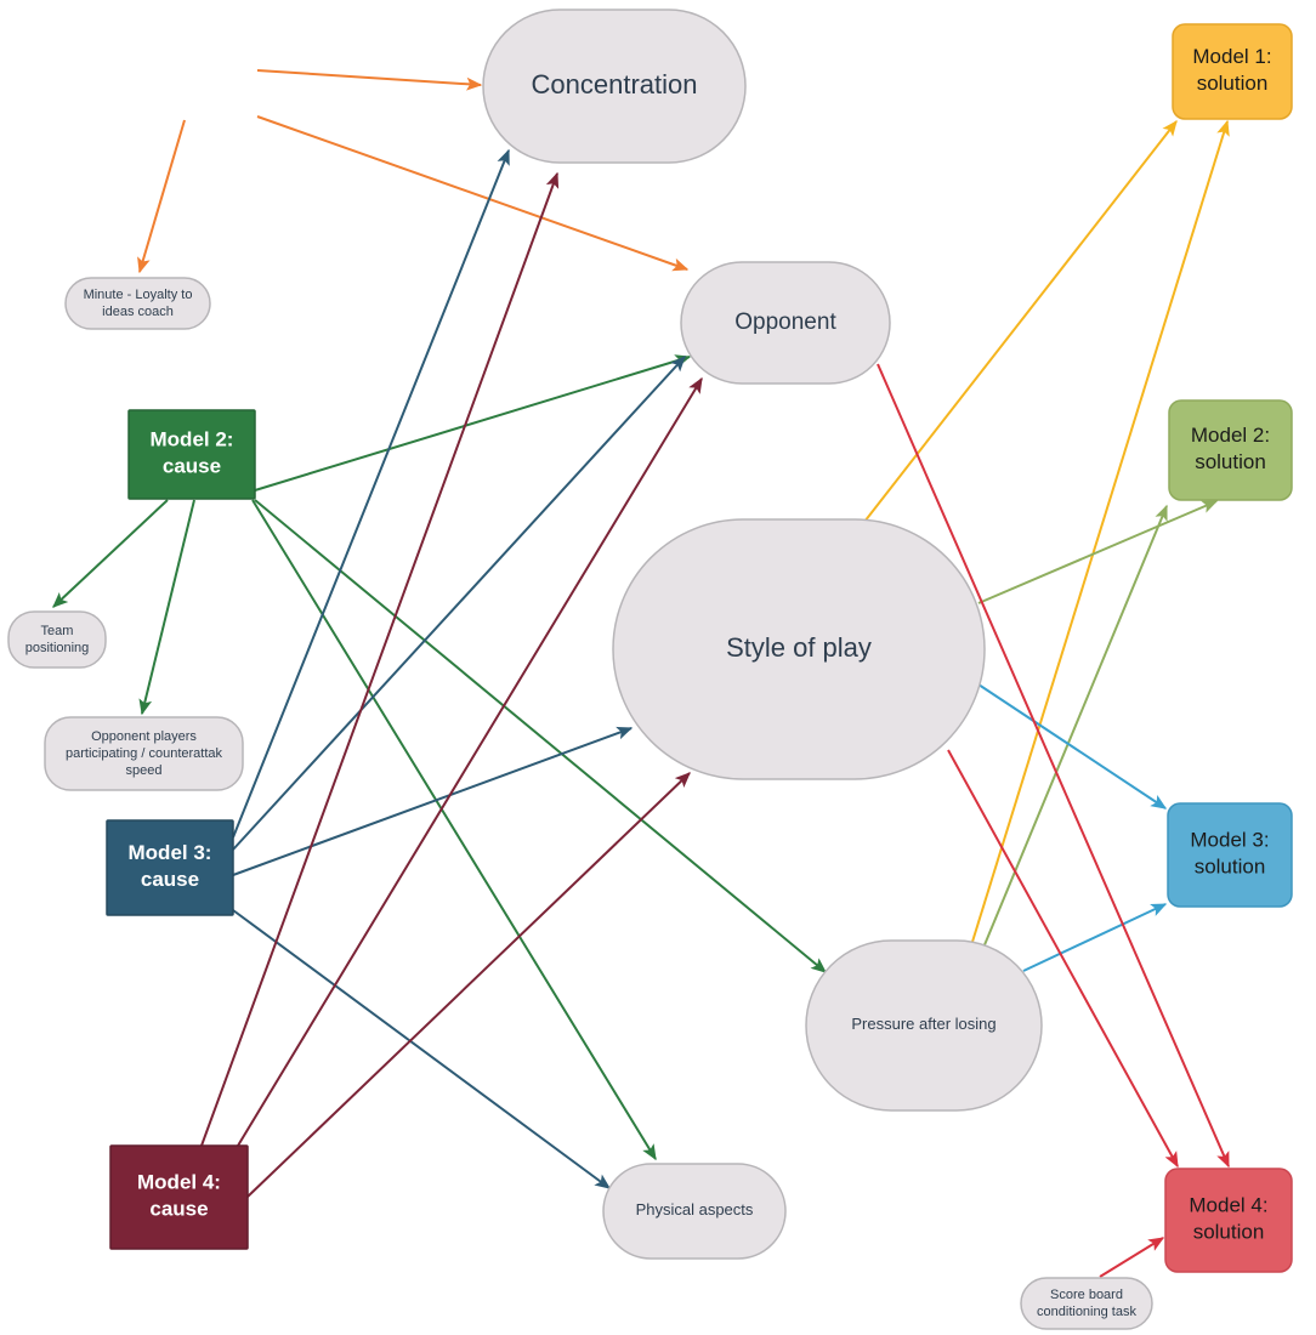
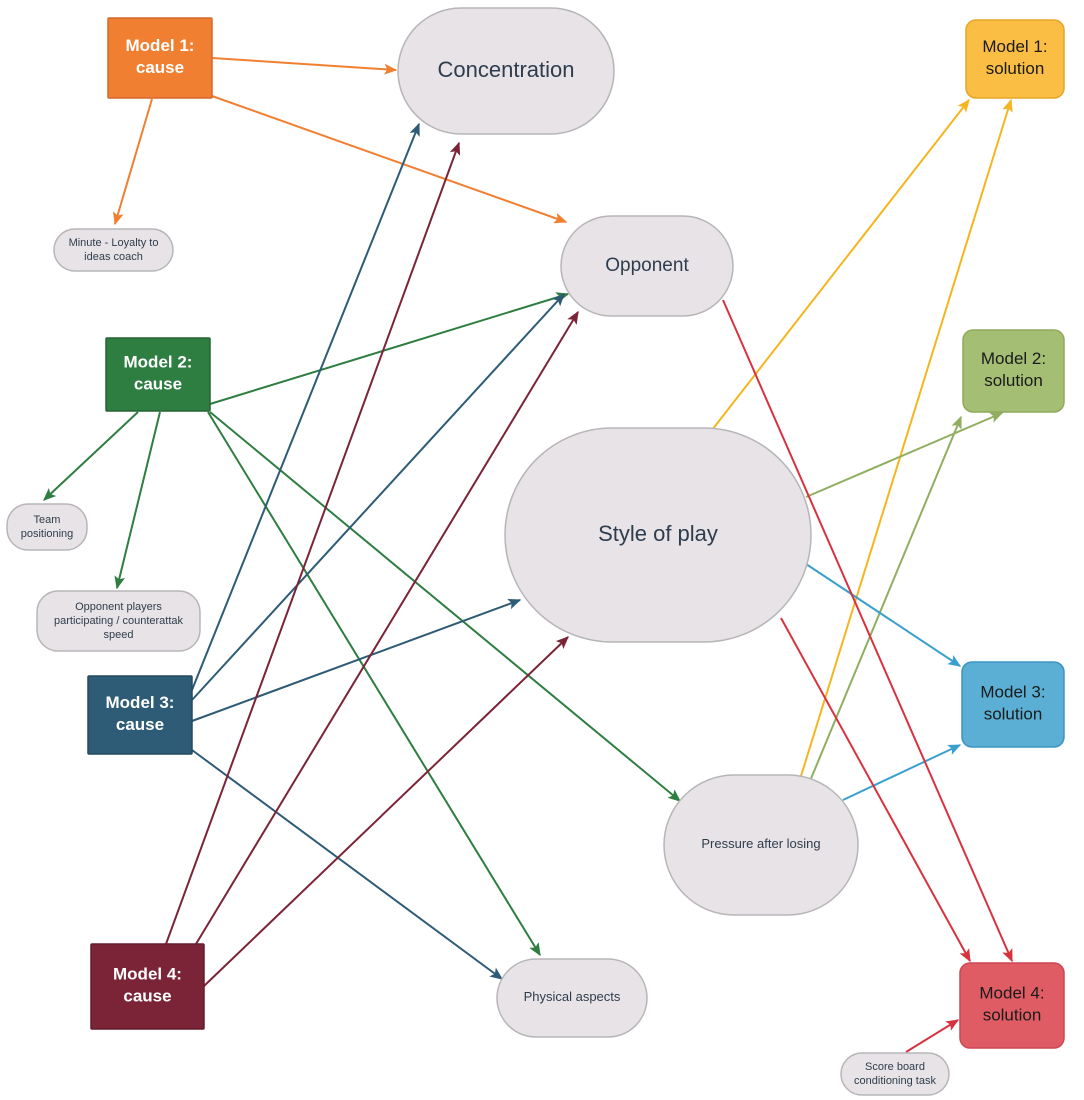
+ Model 1: cause
  Model 2: cause
  Model 3: cause
  Model 4: cause
  Model 1: solution
  Model 2: solution
  Model 3: solution
  Model 4: solution
  Concentration
  Opponent
  Style of play
  Pressure after losing
  Physical aspects
  Minute - Loyalty to ideas coach
  Team positioning
  Opponent players participating / counterattak speed
  Score board conditioning task
